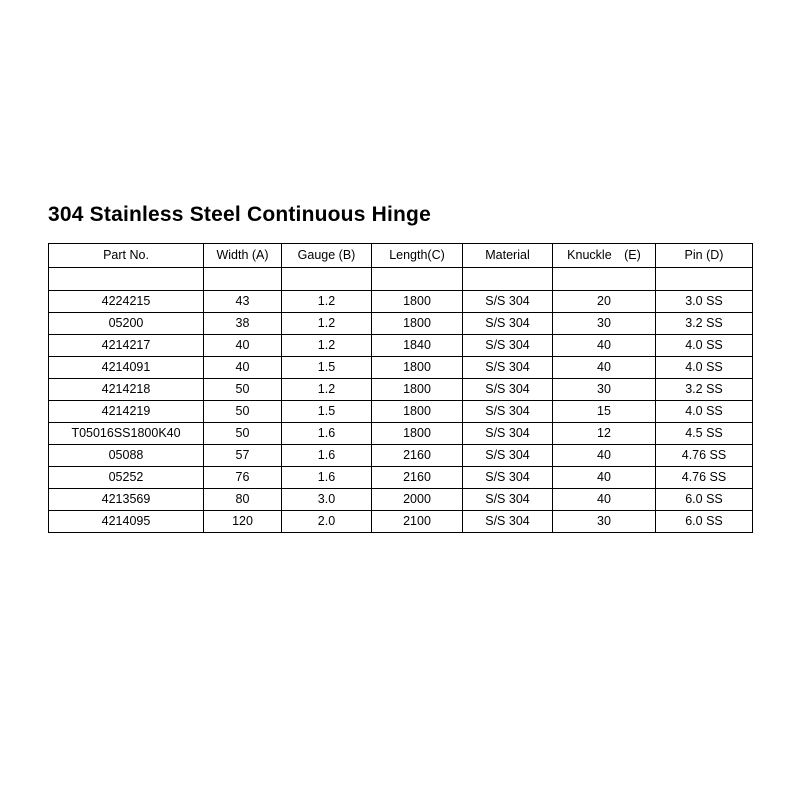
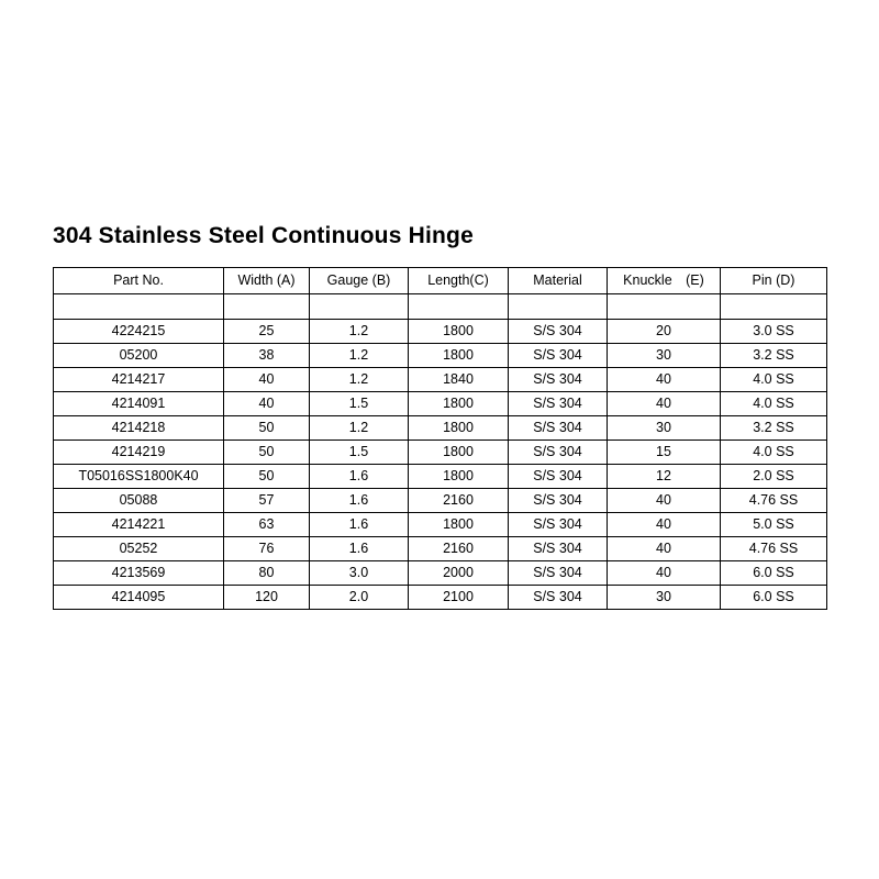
  304 Stainless Steel Continuous Hinge
  Part No.	Width (A)	Gauge (B)	Length(C)	Material	Knuckle (E)	Pin (D)
- 4224215	43	1.2	1800	S/S 304	20	3.0 SS
+ 4224215	25	1.2	1800	S/S 304	20	3.0 SS
  05200	38	1.2	1800	S/S 304	30	3.2 SS
  4214217	40	1.2	1840	S/S 304	40	4.0 SS
  4214091	40	1.5	1800	S/S 304	40	4.0 SS
  4214218	50	1.2	1800	S/S 304	30	3.2 SS
  4214219	50	1.5	1800	S/S 304	15	4.0 SS
- T05016SS1800K40	50	1.6	1800	S/S 304	12	4.5 SS
+ T05016SS1800K40	50	1.6	1800	S/S 304	12	2.0 SS
  05088	57	1.6	2160	S/S 304	40	4.76 SS
+ 4214221	63	1.6	1800	S/S 304	40	5.0 SS
  05252	76	1.6	2160	S/S 304	40	4.76 SS
  4213569	80	3.0	2000	S/S 304	40	6.0 SS
  4214095	120	2.0	2100	S/S 304	30	6.0 SS
